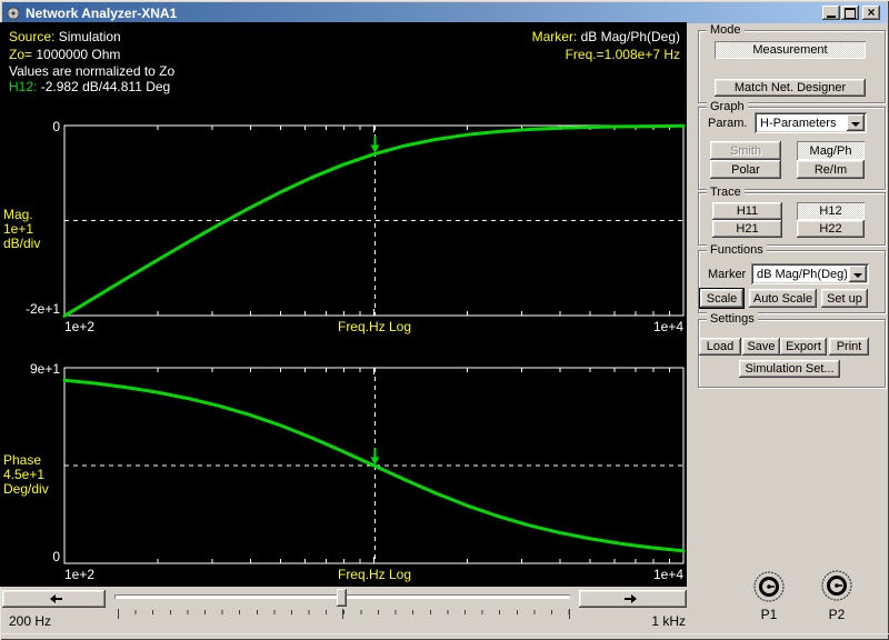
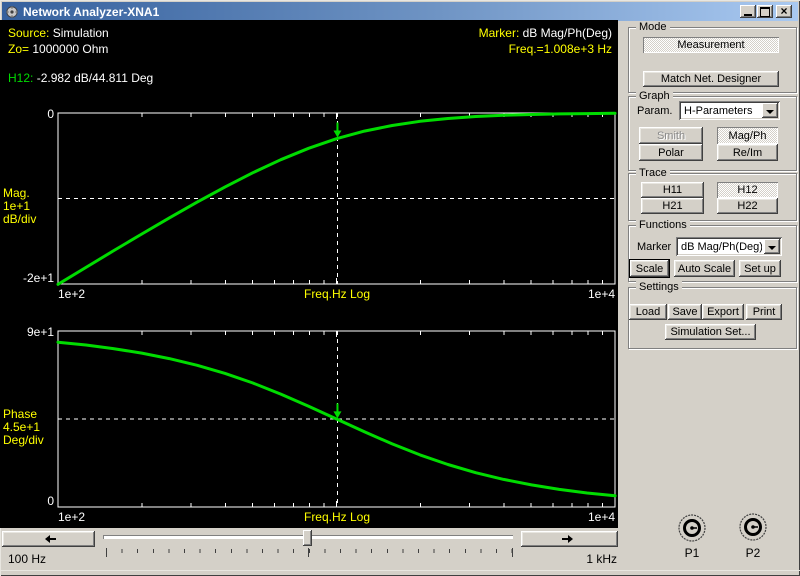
  Network Analyzer-XNA1
  ×
  Source: Simulation
  Zo= 1000000 Ohm
- Values are normalized to Zo
  H12: -2.982 dB/44.811 Deg
  Marker: dB Mag/Ph(Deg)
- Freq.=1.008e+7 Hz
+ Freq.=1.008e+3 Hz
  0
  -2e+1
  Mag.
  1e+1
  dB/div
  1e+2
  Freq.Hz Log
  1e+4
  9e+1
  0
  Phase
  4.5e+1
  Deg/div
  1e+2
  Freq.Hz Log
  1e+4
  Mode
  Measurement
  Match Net. Designer
  Graph
  Param.
  H-Parameters
  Smith
  Mag/Ph
  Polar
  Re/Im
  Trace
  H11
  H12
  H21
  H22
  Functions
  Marker
  dB Mag/Ph(Deg)
  Scale
  Auto Scale
  Set up
  Settings
  Load
  Save
  Export
  Print
  Simulation Set...
- 200 Hz
+ 100 Hz
  1 kHz
  P1
  P2
